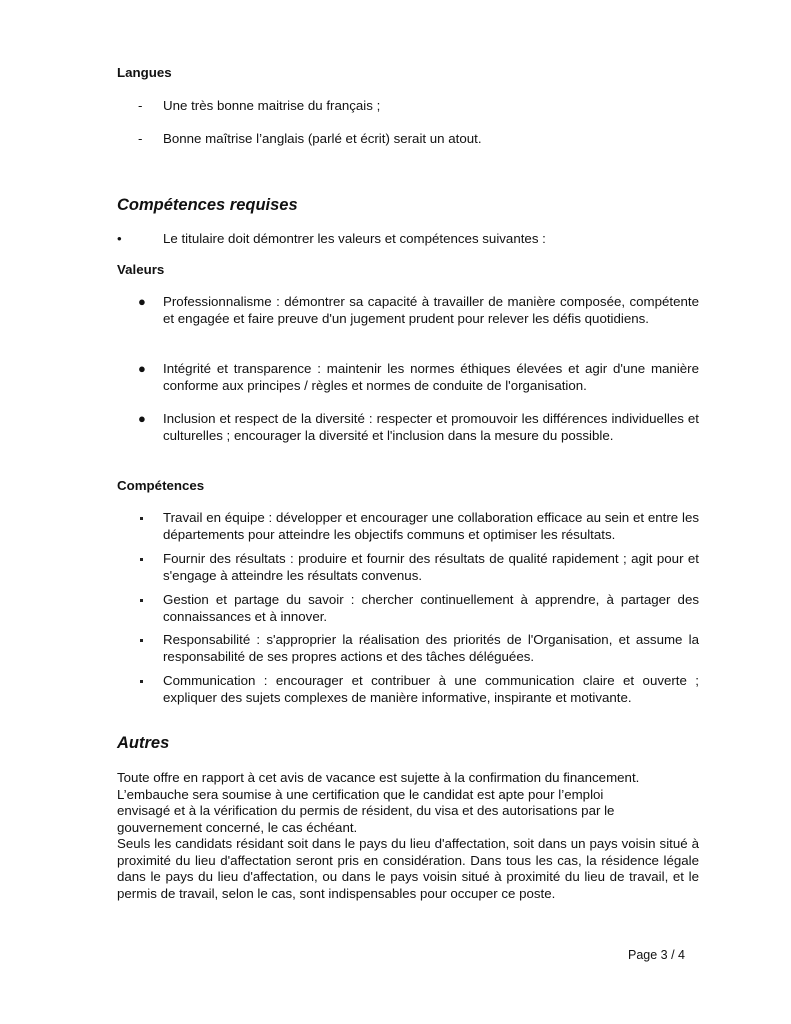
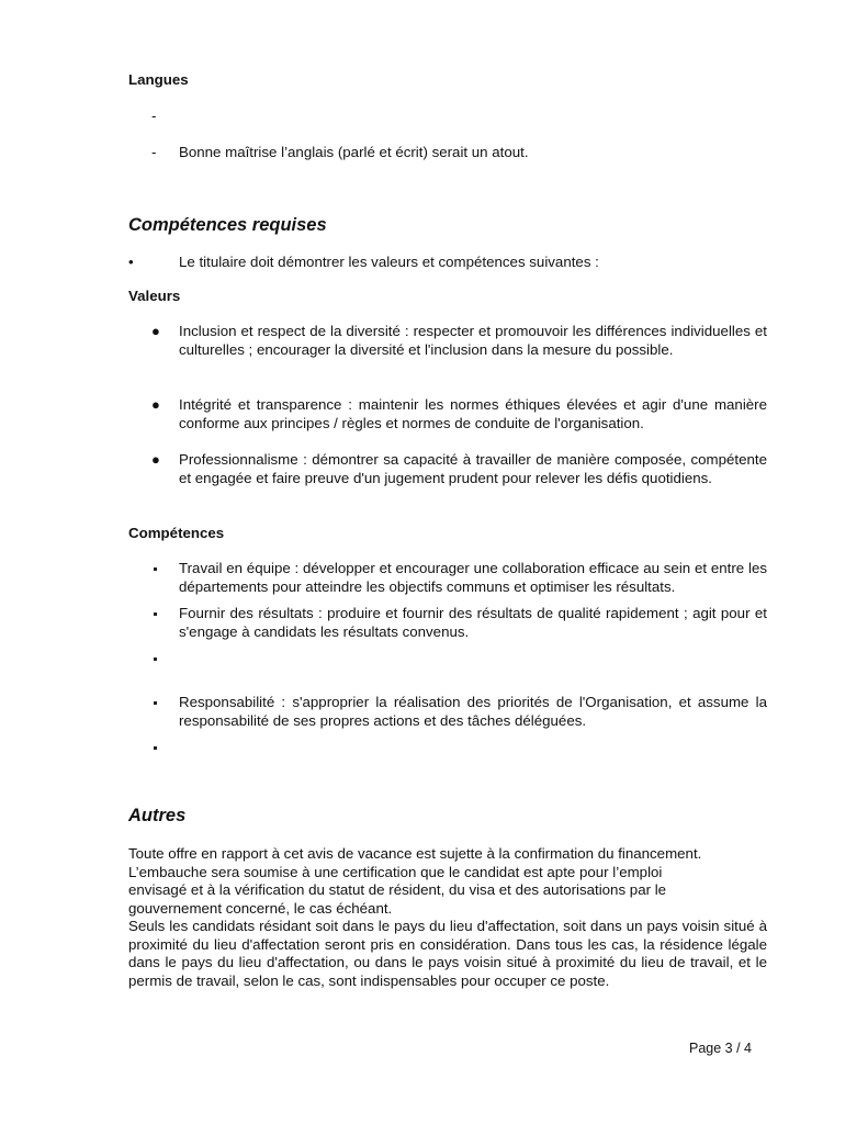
  Langues
  -
- Une très bonne maitrise du français ;
  -
  Bonne maîtrise l’anglais (parlé et écrit) serait un atout.
  Compétences requises
  •
  Le titulaire doit démontrer les valeurs et compétences suivantes :
  Valeurs
  ●
- Professionnalisme : démontrer sa capacité à travailler de manière composée, compétente et engagée et faire preuve d'un jugement prudent pour relever les défis quotidiens.
+ Inclusion et respect de la diversité : respecter et promouvoir les différences individuelles et culturelles ; encourager la diversité et l'inclusion dans la mesure du possible.
  ●
  Intégrité et transparence : maintenir les normes éthiques élevées et agir d'une manière conforme aux principes / règles et normes de conduite de l'organisation.
  ●
- Inclusion et respect de la diversité : respecter et promouvoir les différences individuelles et culturelles ; encourager la diversité et l'inclusion dans la mesure du possible.
+ Professionnalisme : démontrer sa capacité à travailler de manière composée, compétente et engagée et faire preuve d'un jugement prudent pour relever les défis quotidiens.
  Compétences
  Travail en équipe : développer et encourager une collaboration efficace au sein et entre les départements pour atteindre les objectifs communs et optimiser les résultats.
- Fournir des résultats : produire et fournir des résultats de qualité rapidement ; agit pour et s'engage à atteindre les résultats convenus.
+ Fournir des résultats : produire et fournir des résultats de qualité rapidement ; agit pour et s'engage à candidats les résultats convenus.
- Gestion et partage du savoir : chercher continuellement à apprendre, à partager des connaissances et à innover.
  Responsabilité : s'approprier la réalisation des priorités de l'Organisation, et assume la responsabilité de ses propres actions et des tâches déléguées.
- Communication : encourager et contribuer à une communication claire et ouverte ; expliquer des sujets complexes de manière informative, inspirante et motivante.
  Autres
  Toute offre en rapport à cet avis de vacance est sujette à la confirmation du financement.
  L’embauche sera soumise à une certification que le candidat est apte pour l’emploi
- envisagé et à la vérification du permis de résident, du visa et des autorisations par le
+ envisagé et à la vérification du statut de résident, du visa et des autorisations par le
  gouvernement concerné, le cas échéant.
  Seuls les candidats résidant soit dans le pays du lieu d'affectation, soit dans un pays voisin situé à proximité du lieu d'affectation seront pris en considération. Dans tous les cas, la résidence légale dans le pays du lieu d'affectation, ou dans le pays voisin situé à proximité du lieu de travail, et le permis de travail, selon le cas, sont indispensables pour occuper ce poste.
  Page 3 / 4
